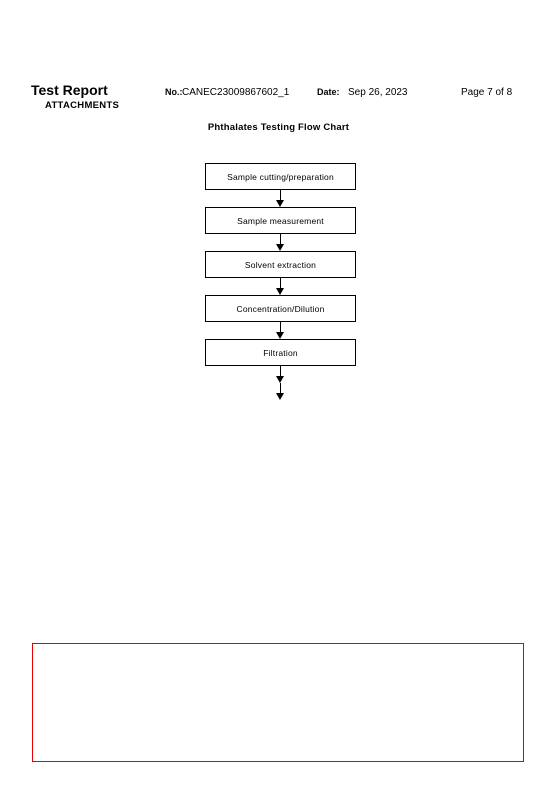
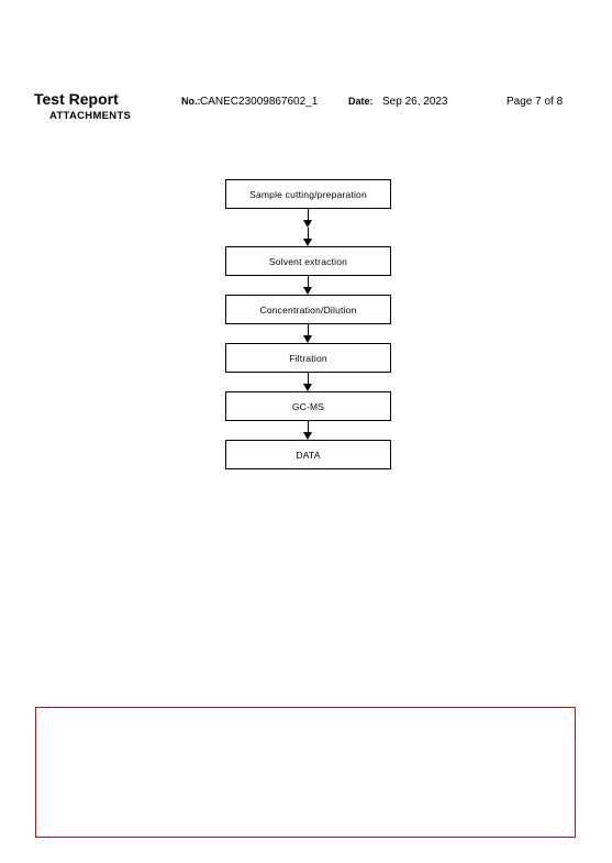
  Test Report
  ATTACHMENTS
  No.:
  CANEC23009867602_1
  Date:
  Sep 26, 2023
  Page 7 of 8
- Phthalates Testing Flow Chart
  Sample cutting/preparation
- Sample measurement
  Solvent extraction
  Concentration/Dilution
  Filtration
+ GC-MS
+ DATA
